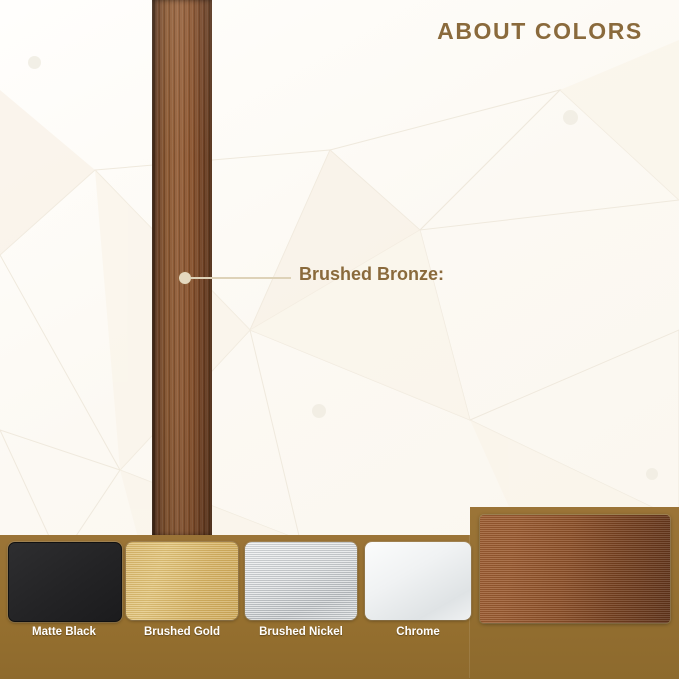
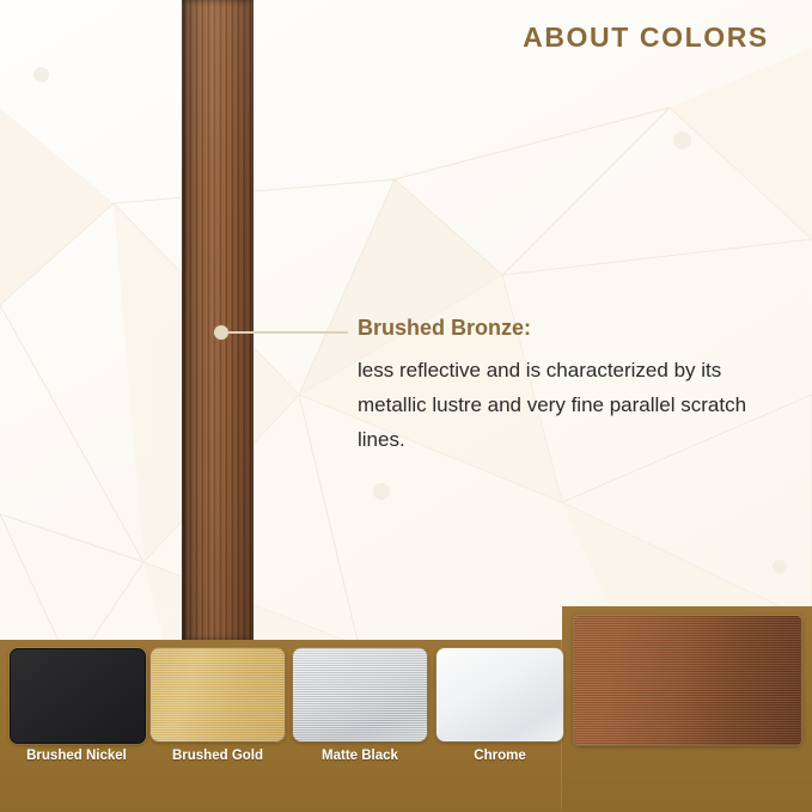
  ABOUT COLORS
  Brushed Bronze:
+ less reflective and is characterized by its metallic lustre and very fine parallel scratch lines.
- Matte Black
+ Brushed Nickel
  Brushed Gold
- Brushed Nickel
+ Matte Black
  Chrome
